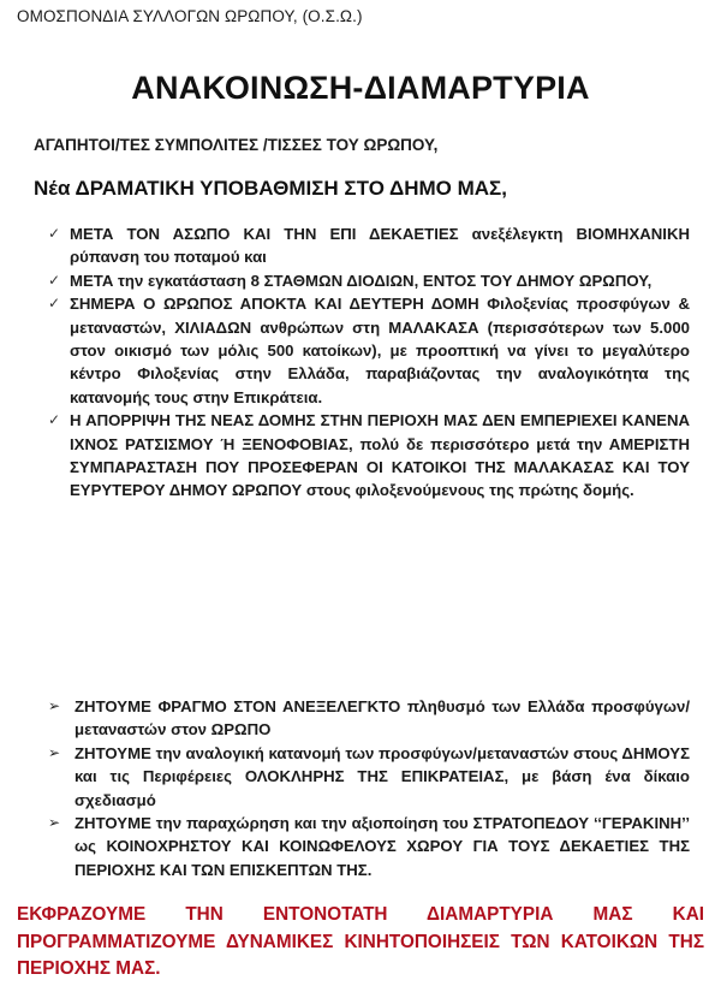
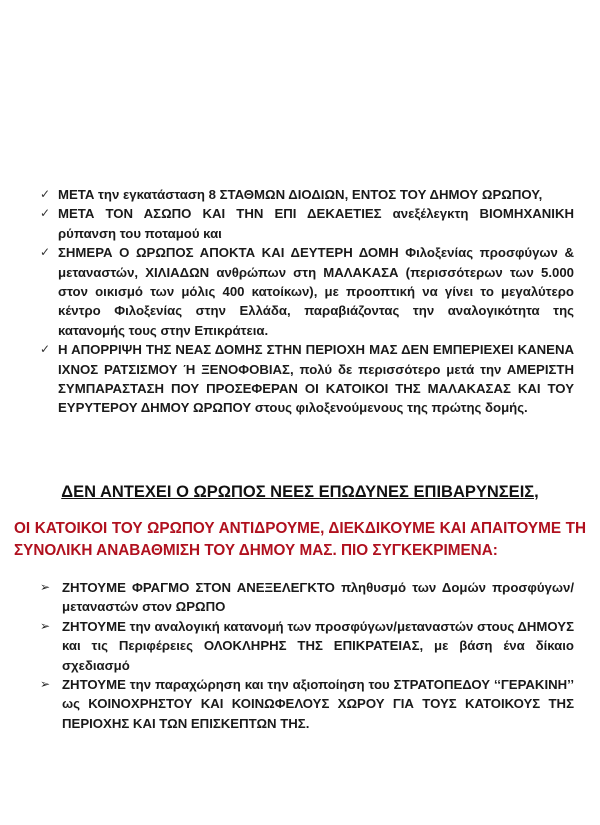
- ΟΜΟΣΠΟΝΔΙΑ ΣΥΛΛΟΓΩΝ ΩΡΩΠΟΥ, (Ο.Σ.Ω.)
- ΑΝΑΚΟΙΝΩΣΗ-ΔΙΑΜΑΡΤΥΡΙΑ
- ΑΓΑΠΗΤΟΙ/ΤΕΣ ΣΥΜΠΟΛΙΤΕΣ /ΤΙΣΣΕΣ ΤΟΥ ΩΡΩΠΟΥ,
- Νέα ΔΡΑΜΑΤΙΚΗ ΥΠΟΒΑΘΜΙΣΗ ΣΤΟ ΔΗΜΟ ΜΑΣ,
  ✓
- ΜΕΤΑ ΤΟΝ ΑΣΩΠΟ ΚΑΙ ΤΗΝ ΕΠΙ ΔΕΚΑΕΤΙΕΣ ανεξέλεγκτη ΒΙΟΜΗΧΑΝΙΚΗ ρύπανση του ποταμού και
+ ΜΕΤΑ την εγκατάσταση 8 ΣΤΑΘΜΩΝ ΔΙΟΔΙΩΝ, ΕΝΤΟΣ ΤΟΥ ΔΗΜΟΥ ΩΡΩΠΟΥ,
  ✓
- ΜΕΤΑ την εγκατάσταση 8 ΣΤΑΘΜΩΝ ΔΙΟΔΙΩΝ, ΕΝΤΟΣ ΤΟΥ ΔΗΜΟΥ ΩΡΩΠΟΥ,
+ ΜΕΤΑ ΤΟΝ ΑΣΩΠΟ ΚΑΙ ΤΗΝ ΕΠΙ ΔΕΚΑΕΤΙΕΣ ανεξέλεγκτη ΒΙΟΜΗΧΑΝΙΚΗ ρύπανση του ποταμού και
  ✓
- ΣΗΜΕΡΑ Ο ΩΡΩΠΟΣ ΑΠΟΚΤΑ ΚΑΙ ΔΕΥΤΕΡΗ ΔΟΜΗ Φιλοξενίας προσφύγων & μεταναστών, ΧΙΛΙΑΔΩΝ ανθρώπων στη ΜΑΛΑΚΑΣΑ (περισσότερων των 5.000 στον οικισμό των μόλις 500 κατοίκων), με προοπτική να γίνει το μεγαλύτερο κέντρο Φιλοξενίας στην Ελλάδα, παραβιάζοντας την αναλογικότητα της κατανομής τους στην Επικράτεια.
+ ΣΗΜΕΡΑ Ο ΩΡΩΠΟΣ ΑΠΟΚΤΑ ΚΑΙ ΔΕΥΤΕΡΗ ΔΟΜΗ Φιλοξενίας προσφύγων & μεταναστών, ΧΙΛΙΑΔΩΝ ανθρώπων στη ΜΑΛΑΚΑΣΑ (περισσότερων των 5.000 στον οικισμό των μόλις 400 κατοίκων), με προοπτική να γίνει το μεγαλύτερο κέντρο Φιλοξενίας στην Ελλάδα, παραβιάζοντας την αναλογικότητα της κατανομής τους στην Επικράτεια.
  ✓
  Η ΑΠΟΡΡΙΨΗ ΤΗΣ ΝΕΑΣ ΔΟΜΗΣ ΣΤΗΝ ΠΕΡΙΟΧΗ ΜΑΣ ΔΕΝ ΕΜΠΕΡΙΕΧΕΙ ΚΑΝΕΝΑ ΙΧΝΟΣ ΡΑΤΣΙΣΜΟΥ Ή ΞΕΝΟΦΟΒΙΑΣ, πολύ δε περισσότερο μετά την ΑΜΕΡΙΣΤΗ ΣΥΜΠΑΡΑΣΤΑΣΗ ΠΟΥ ΠΡΟΣΕΦΕΡΑΝ ΟΙ ΚΑΤΟΙΚΟΙ ΤΗΣ ΜΑΛΑΚΑΣΑΣ ΚΑΙ ΤΟΥ ΕΥΡΥΤΕΡΟΥ ΔΗΜΟΥ ΩΡΩΠΟΥ στους φιλοξενούμενους της πρώτης δομής.
+ ΔΕΝ ΑΝΤΕΧΕΙ Ο ΩΡΩΠΟΣ ΝΕΕΣ ΕΠΩΔΥΝΕΣ ΕΠΙΒΑΡΥΝΣΕΙΣ,
+ ΟΙ ΚΑΤΟΙΚΟΙ ΤΟΥ ΩΡΩΠΟΥ ΑΝΤΙΔΡΟΥΜΕ, ΔΙΕΚΔΙΚΟΥΜΕ ΚΑΙ ΑΠΑΙΤΟΥΜΕ ΤΗ ΣΥΝΟΛΙΚΗ ΑΝΑΒΑΘΜΙΣΗ ΤΟΥ ΔΗΜΟΥ ΜΑΣ. ΠΙΟ ΣΥΓΚΕΚΡΙΜΕΝΑ:
  ➢
- ΖΗΤΟΥΜΕ ΦΡΑΓΜΟ ΣΤΟΝ ΑΝΕΞΕΛΕΓΚΤΟ πληθυσμό των Ελλάδα προσφύγων/μεταναστών στον ΩΡΩΠΟ
+ ΖΗΤΟΥΜΕ ΦΡΑΓΜΟ ΣΤΟΝ ΑΝΕΞΕΛΕΓΚΤΟ πληθυσμό των Δομών προσφύγων/μεταναστών στον ΩΡΩΠΟ
  ➢
  ΖΗΤΟΥΜΕ την αναλογική κατανομή των προσφύγων/μεταναστών στους ΔΗΜΟΥΣ και τις Περιφέρειες ΟΛΟΚΛΗΡΗΣ ΤΗΣ ΕΠΙΚΡΑΤΕΙΑΣ, με βάση ένα δίκαιο σχεδιασμό
  ➢
- ΖΗΤΟΥΜΕ την παραχώρηση και την αξιοποίηση του ΣΤΡΑΤΟΠΕΔΟΥ ‘‘ΓΕΡΑΚΙΝΗ’’ ως ΚΟΙΝΟΧΡΗΣΤΟΥ ΚΑΙ ΚΟΙΝΩΦΕΛΟΥΣ ΧΩΡΟΥ ΓΙΑ ΤΟΥΣ ΔΕΚΑΕΤΙΕΣ ΤΗΣ ΠΕΡΙΟΧΗΣ ΚΑΙ ΤΩΝ ΕΠΙΣΚΕΠΤΩΝ ΤΗΣ.
+ ΖΗΤΟΥΜΕ την παραχώρηση και την αξιοποίηση του ΣΤΡΑΤΟΠΕΔΟΥ ‘‘ΓΕΡΑΚΙΝΗ’’ ως ΚΟΙΝΟΧΡΗΣΤΟΥ ΚΑΙ ΚΟΙΝΩΦΕΛΟΥΣ ΧΩΡΟΥ ΓΙΑ ΤΟΥΣ ΚΑΤΟΙΚΟΥΣ ΤΗΣ ΠΕΡΙΟΧΗΣ ΚΑΙ ΤΩΝ ΕΠΙΣΚΕΠΤΩΝ ΤΗΣ.
- ΕΚΦΡΑΖΟΥΜΕ ΤΗΝ ΕΝΤΟΝΟΤΑΤΗ ΔΙΑΜΑΡΤΥΡΙΑ ΜΑΣ ΚΑΙ ΠΡΟΓΡΑΜΜΑΤΙΖΟΥΜΕ ΔΥΝΑΜΙΚΕΣ ΚΙΝΗΤΟΠΟΙΗΣΕΙΣ ΤΩΝ ΚΑΤΟΙΚΩΝ ΤΗΣ ΠΕΡΙΟΧΗΣ ΜΑΣ.
